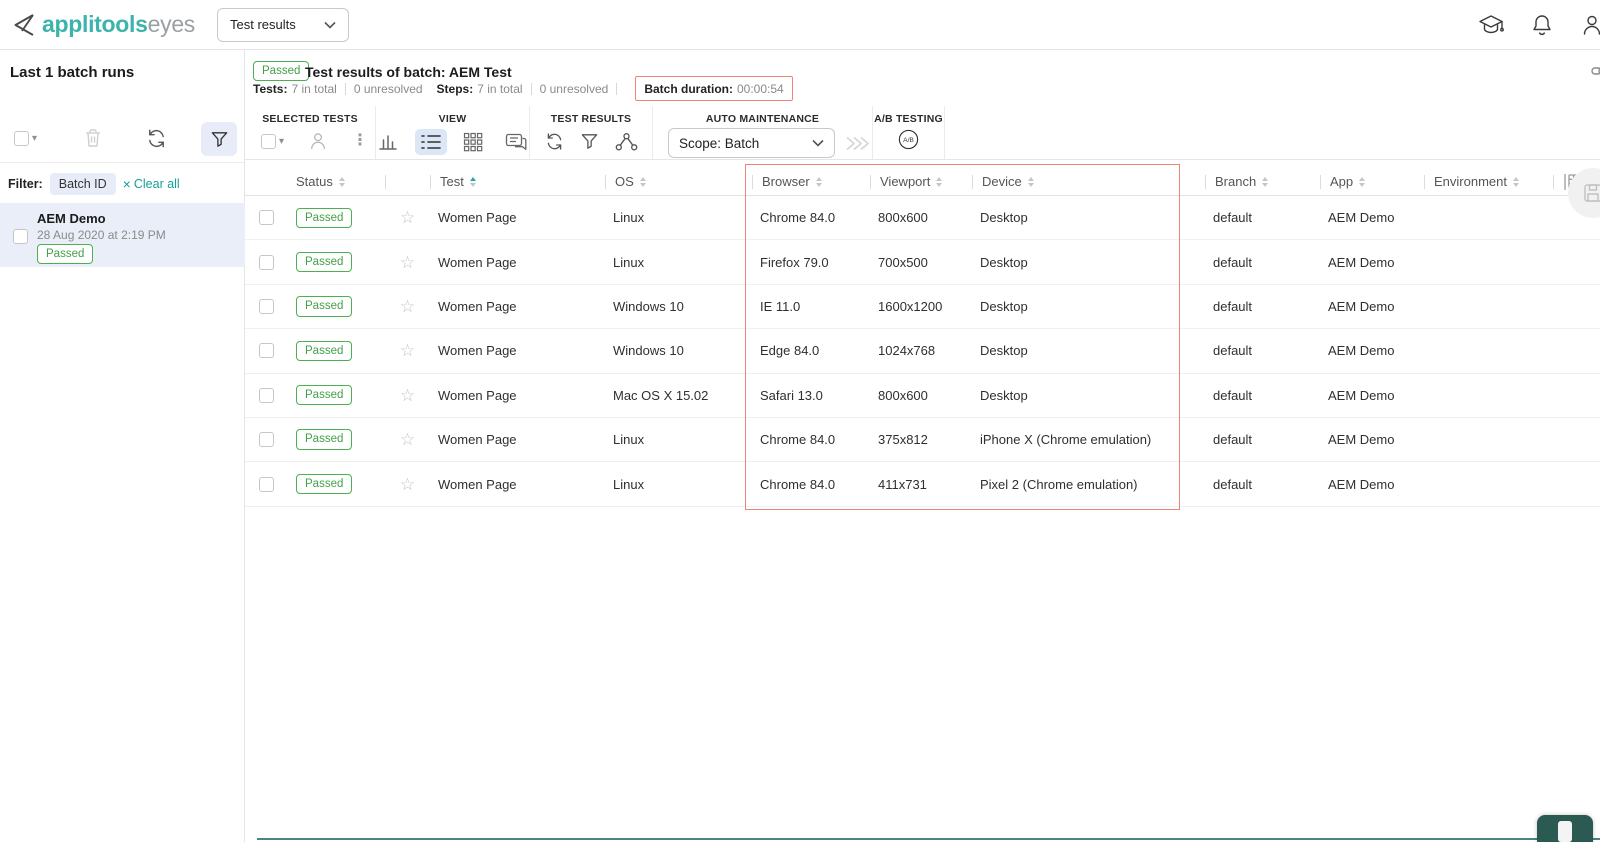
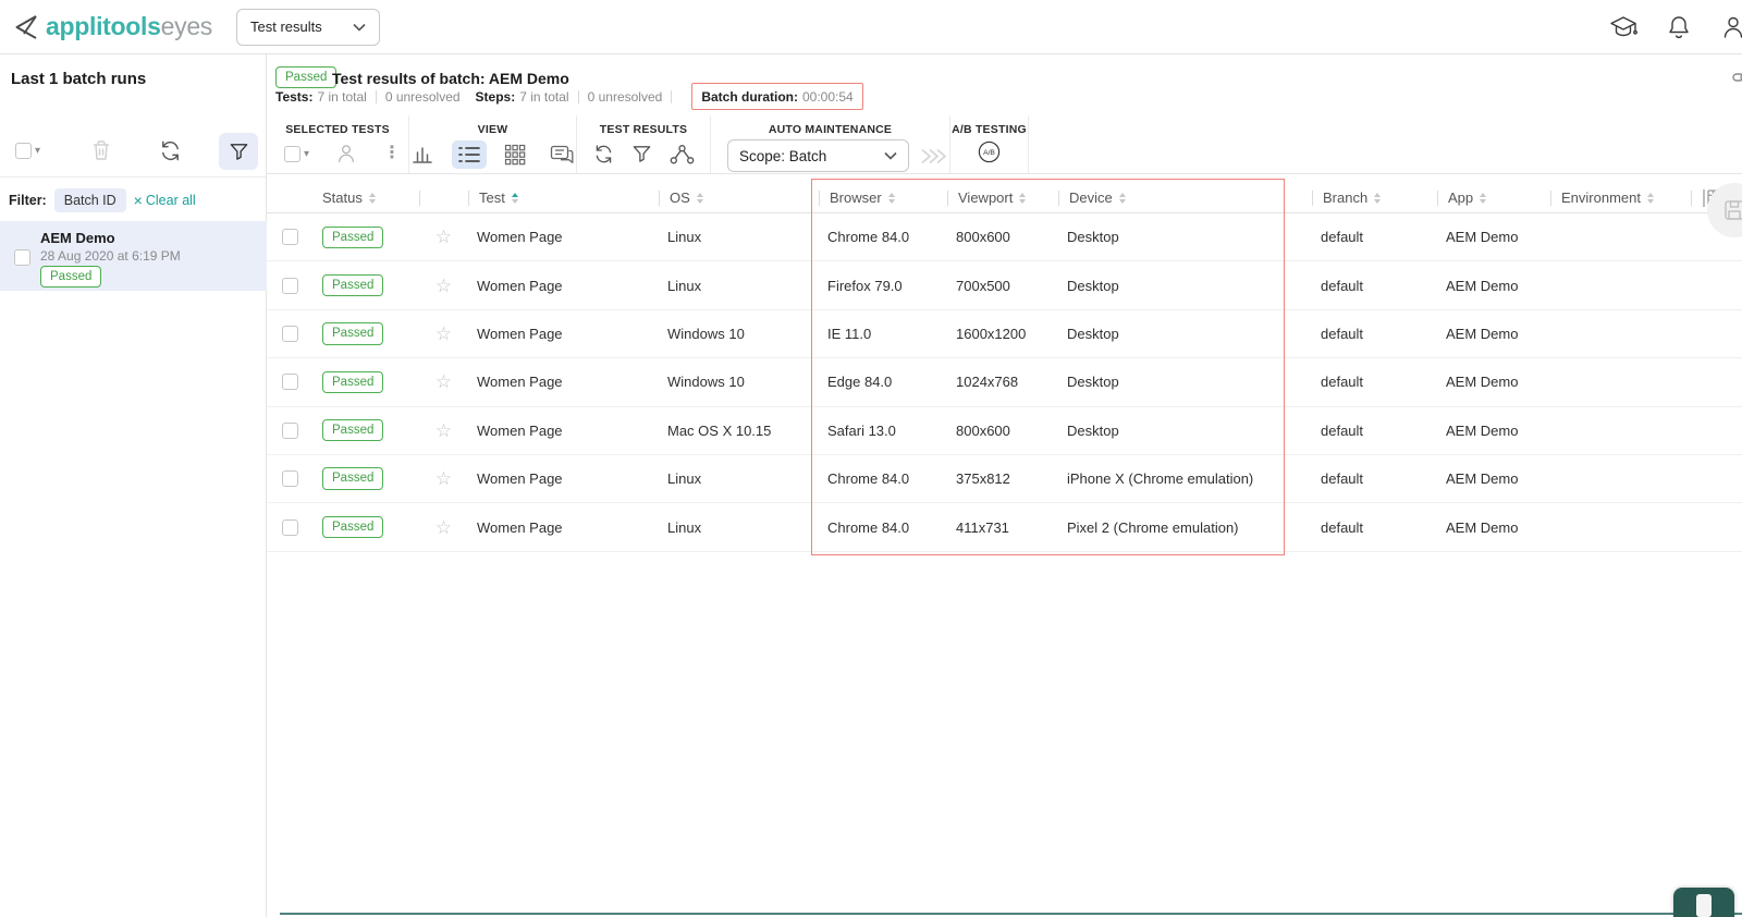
  applitoolseyes
  Test results
  Last 1 batch runs
  ▾
  Filter:
  Batch ID
  ×
  Clear all
  AEM Demo
- 28 Aug 2020 at 2:19 PM
+ 28 Aug 2020 at 6:19 PM
  Passed
  Passed
- Test results of batch: AEM Test
+ Test results of batch: AEM Demo
  Tests:
  7 in total
  0 unresolved
  Steps:
  7 in total
  0 unresolved
  Batch duration:
  00:00:54
  SELECTED TESTS
  ▾
  ⋮
  VIEW
  TEST RESULTS
  AUTO MAINTENANCE
  Scope: Batch
  A/B TESTING
  Status
  Test
  OS
  Browser
  Viewport
  Device
  Branch
  App
  Environment
  Passed
  ☆
  Women Page
  Linux
  Chrome 84.0
  800x600
  Desktop
  default
  AEM Demo
  Passed
  ☆
  Women Page
  Linux
  Firefox 79.0
  700x500
  Desktop
  default
  AEM Demo
  Passed
  ☆
  Women Page
  Windows 10
  IE 11.0
  1600x1200
  Desktop
  default
  AEM Demo
  Passed
  ☆
  Women Page
  Windows 10
  Edge 84.0
  1024x768
  Desktop
  default
  AEM Demo
  Passed
  ☆
  Women Page
- Mac OS X 15.02
+ Mac OS X 10.15
  Safari 13.0
  800x600
  Desktop
  default
  AEM Demo
  Passed
  ☆
  Women Page
  Linux
  Chrome 84.0
  375x812
  iPhone X (Chrome emulation)
  default
  AEM Demo
  Passed
  ☆
  Women Page
  Linux
  Chrome 84.0
  411x731
  Pixel 2 (Chrome emulation)
  default
  AEM Demo
